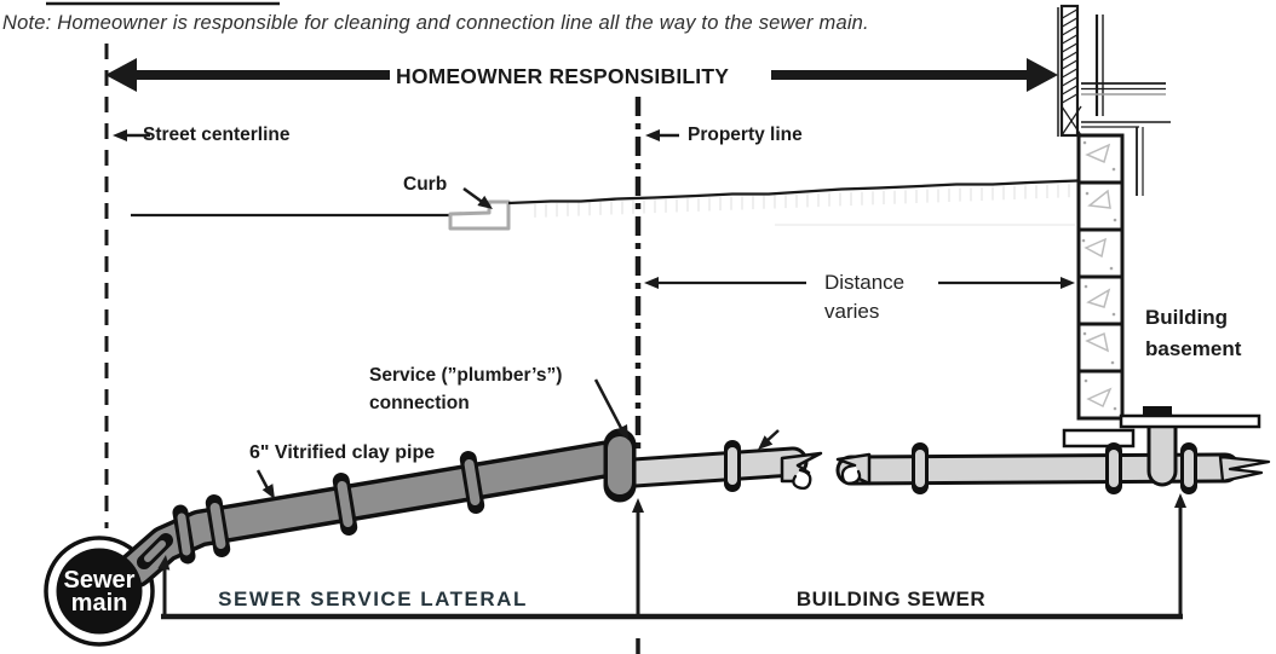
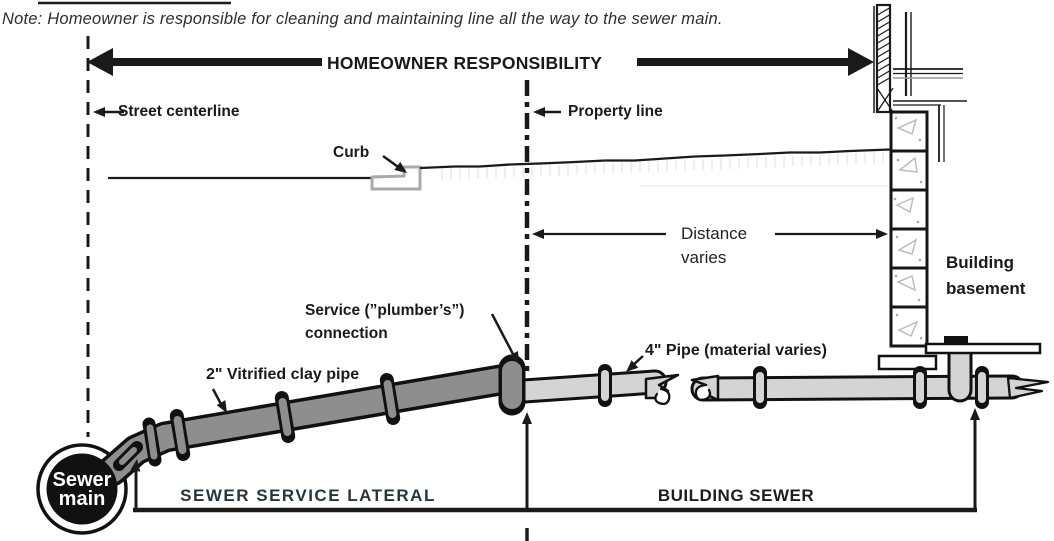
- Note: Homeowner is responsible for cleaning and connection line all the way to the sewer main.
+ Note: Homeowner is responsible for cleaning and maintaining line all the way to the sewer main.
  HOMEOWNER RESPONSIBILITY
  Street centerline
  Property line
  Curb
  Distance
  varies
  Building
  basement
  Service (”plumber’s”)
  connection
- 6" Vitrified clay pipe
+ 2" Vitrified clay pipe
+ 4" Pipe (material varies)
  Sewer
  main
  SEWER SERVICE LATERAL
  BUILDING SEWER
